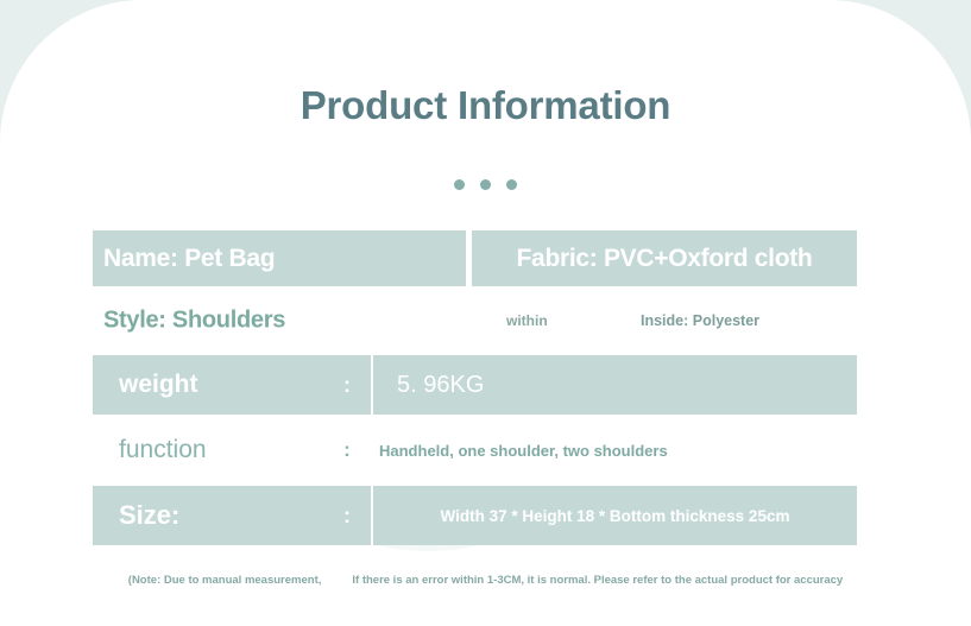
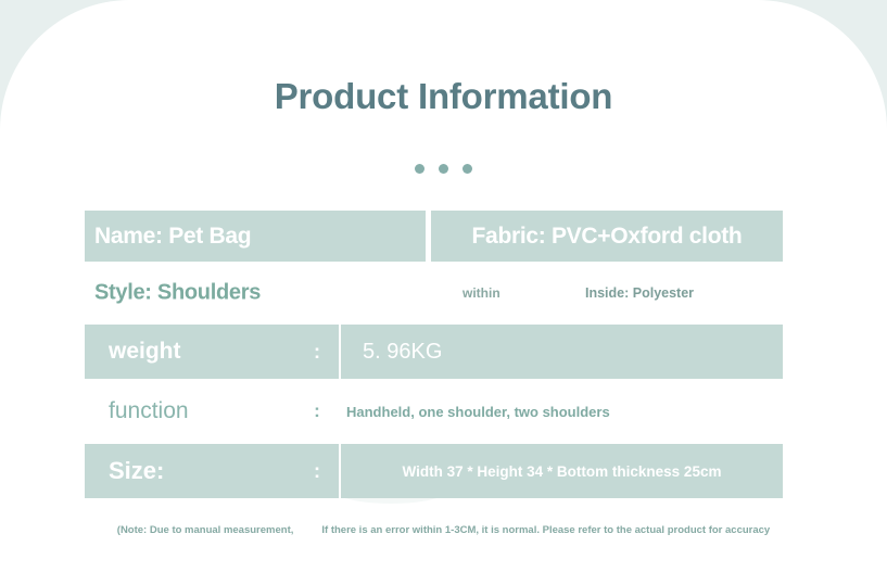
  Product Information
  Name: Pet Bag
  Fabric: PVC+Oxford cloth
  Style: Shoulders
  within
  Inside: Polyester
  weight
  :
  5. 96KG
  function
  :
  Handheld, one shoulder, two shoulders
  Size:
  :
- Width 37 * Height 18 * Bottom thickness 25cm
+ Width 37 * Height 34 * Bottom thickness 25cm
  (Note: Due to manual measurement, If there is an error within 1-3CM, it is normal. Please refer to the actual product for accuracy
